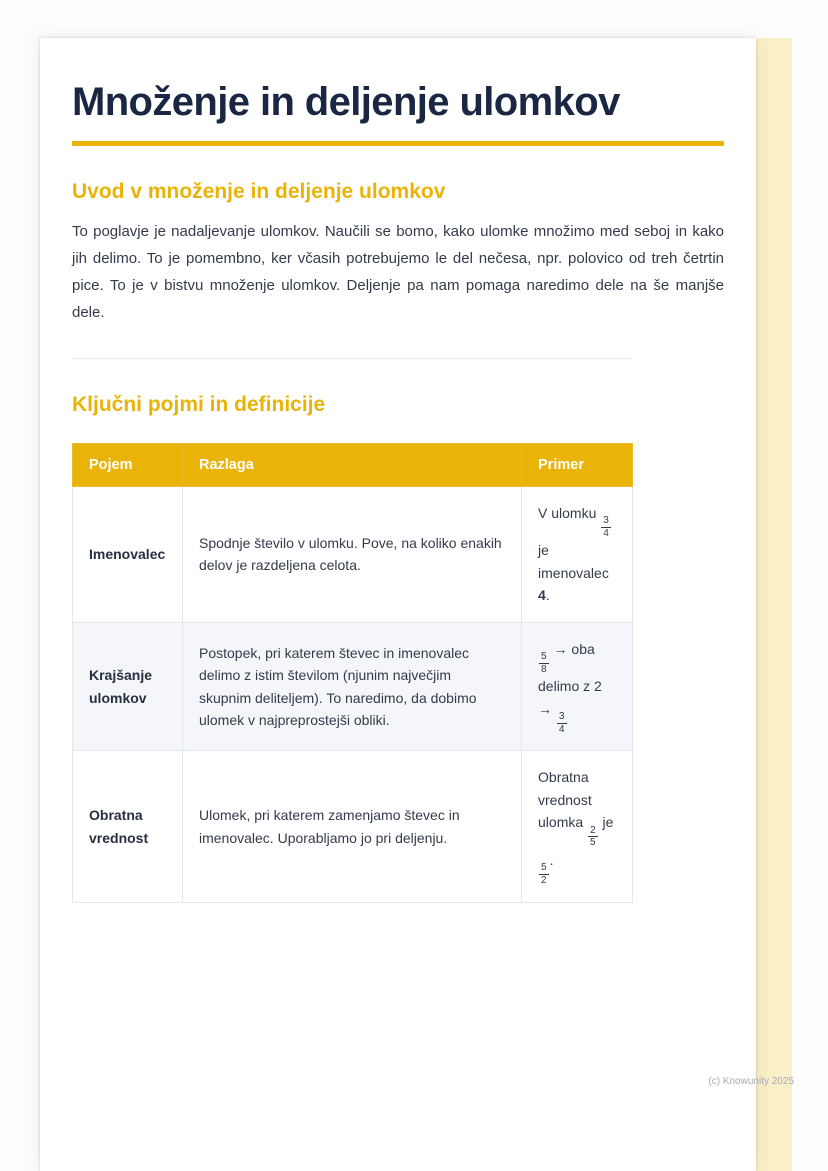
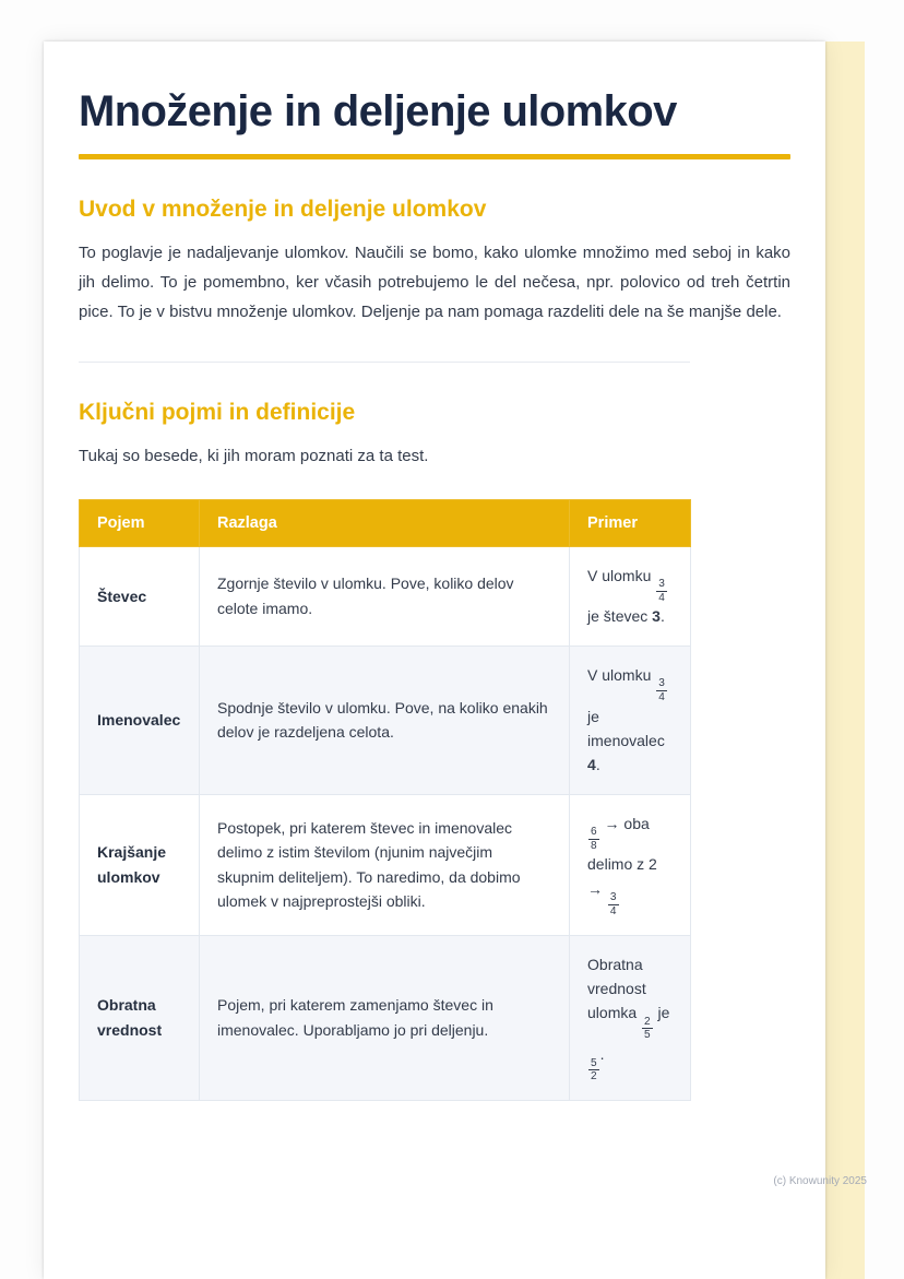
  Množenje in deljenje ulomkov
  Uvod v množenje in deljenje ulomkov
- To poglavje je nadaljevanje ulomkov. Naučili se bomo, kako ulomke množimo med seboj in kako jih delimo. To je pomembno, ker včasih potrebujemo le del nečesa, npr. polovico od treh četrtin pice. To je v bistvu množenje ulomkov. Deljenje pa nam pomaga naredimo dele na še manjše dele.
+ To poglavje je nadaljevanje ulomkov. Naučili se bomo, kako ulomke množimo med seboj in kako jih delimo. To je pomembno, ker včasih potrebujemo le del nečesa, npr. polovico od treh četrtin pice. To je v bistvu množenje ulomkov. Deljenje pa nam pomaga razdeliti dele na še manjše dele.
  Ključni pojmi in definicije
+ Tukaj so besede, ki jih moram poznati za ta test.
  Pojem	Razlaga	Primer
+ Števec	Zgornje število v ulomku. Pove, koliko delov celote imamo.	V ulomku 34 je števec 3.
  Imenovalec	Spodnje število v ulomku. Pove, na koliko enakih delov je razdeljena celota.	V ulomku 34 je imenovalec 4.
- Krajšanje ulomkov	Postopek, pri katerem števec in imenovalec delimo z istim številom (njunim največjim skupnim deliteljem). To naredimo, da dobimo ulomek v najpreprostejši obliki.	58 → oba delimo z 2 → 34
+ Krajšanje ulomkov	Postopek, pri katerem števec in imenovalec delimo z istim številom (njunim največjim skupnim deliteljem). To naredimo, da dobimo ulomek v najpreprostejši obliki.	68 → oba delimo z 2 → 34
- Obratna vrednost	Ulomek, pri katerem zamenjamo števec in imenovalec. Uporabljamo jo pri deljenju.	Obratna vrednost ulomka 25 je 52.
+ Obratna vrednost	Pojem, pri katerem zamenjamo števec in imenovalec. Uporabljamo jo pri deljenju.	Obratna vrednost ulomka 25 je 52.
  (c) Knowunity 2025
